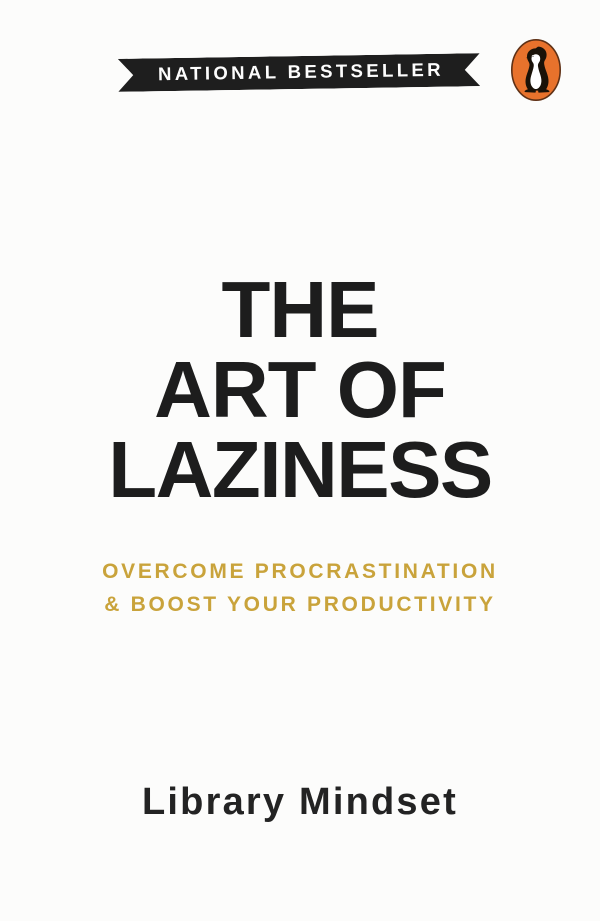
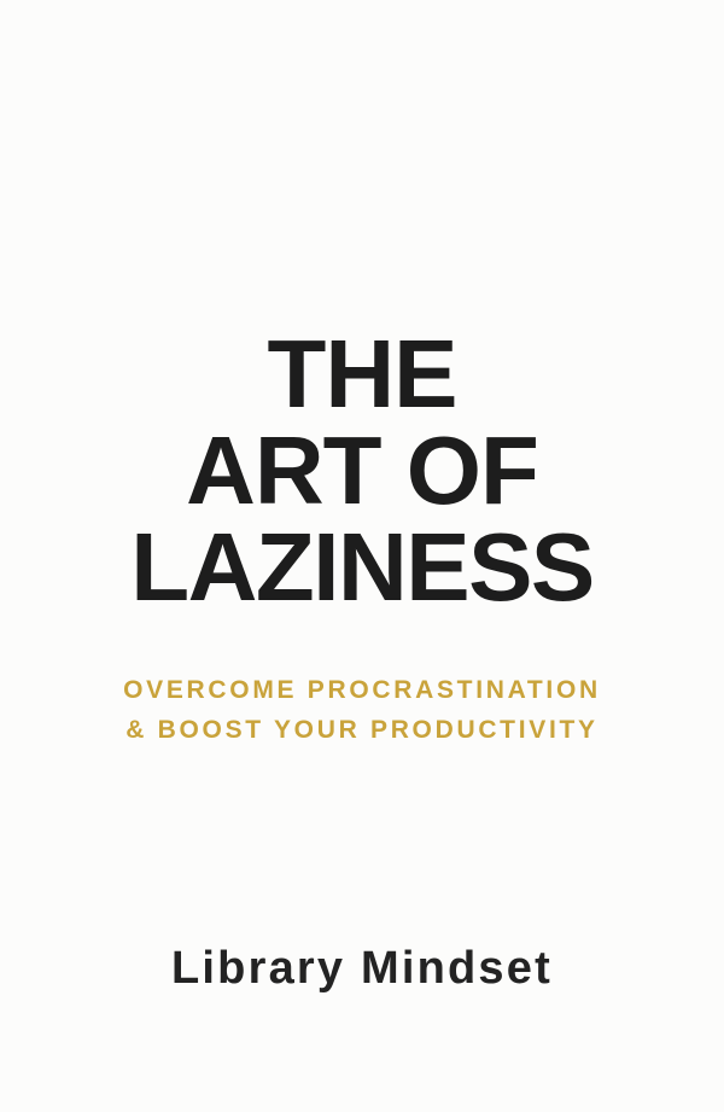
- NATIONAL BESTSELLER
  THE
  ART OF
  LAZINESS
  OVERCOME PROCRASTINATION
  & BOOST YOUR PRODUCTIVITY
  Library Mindset
